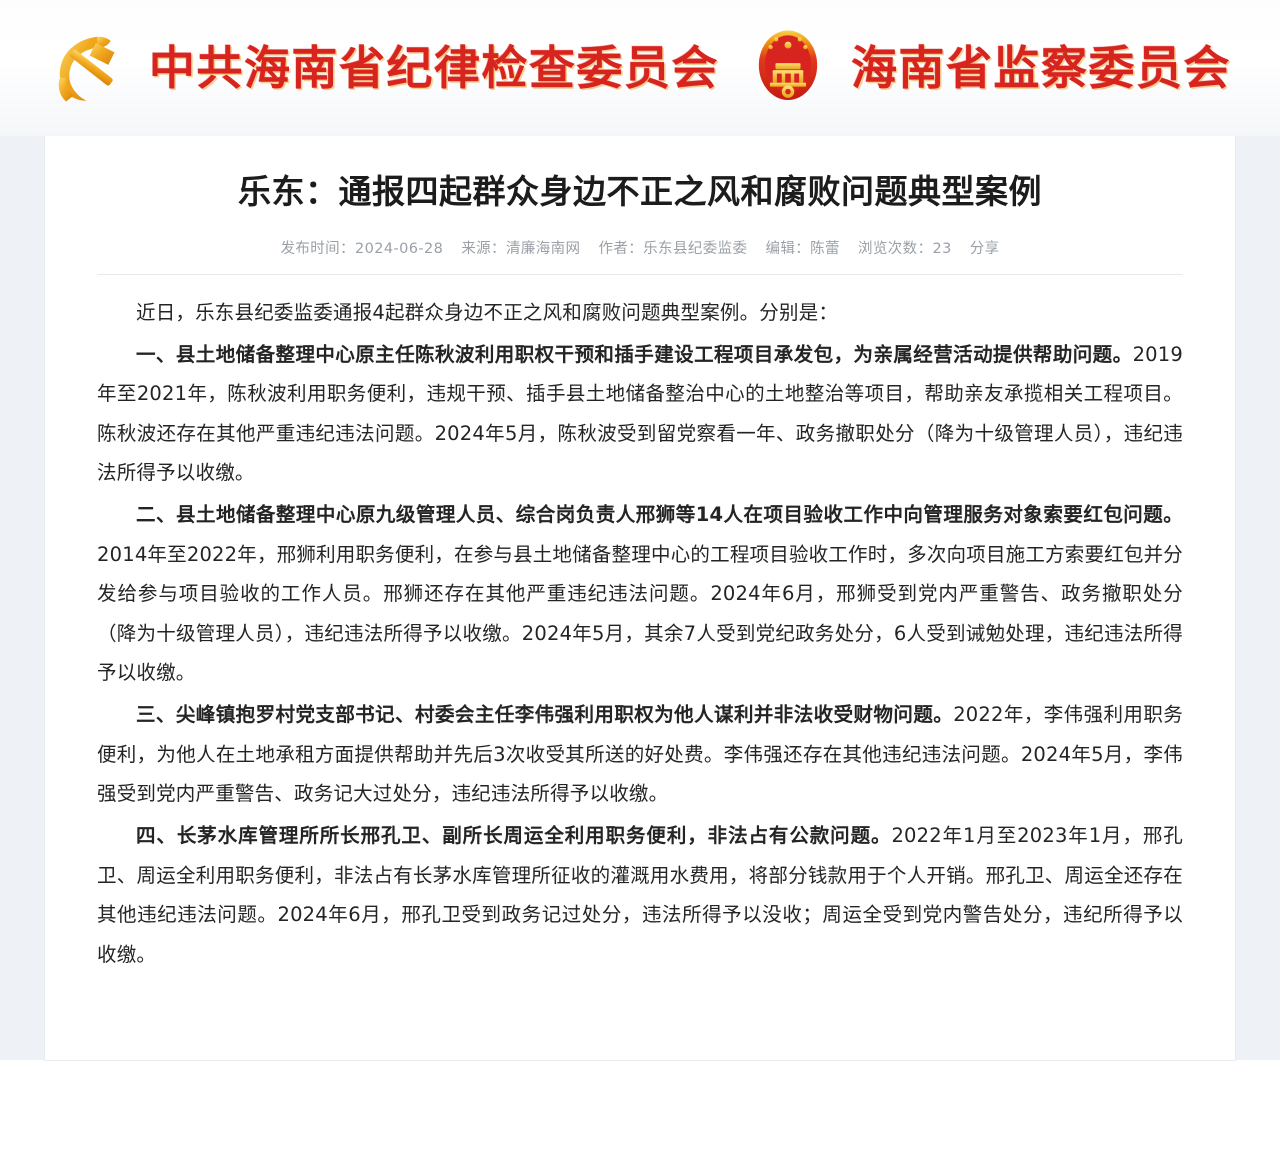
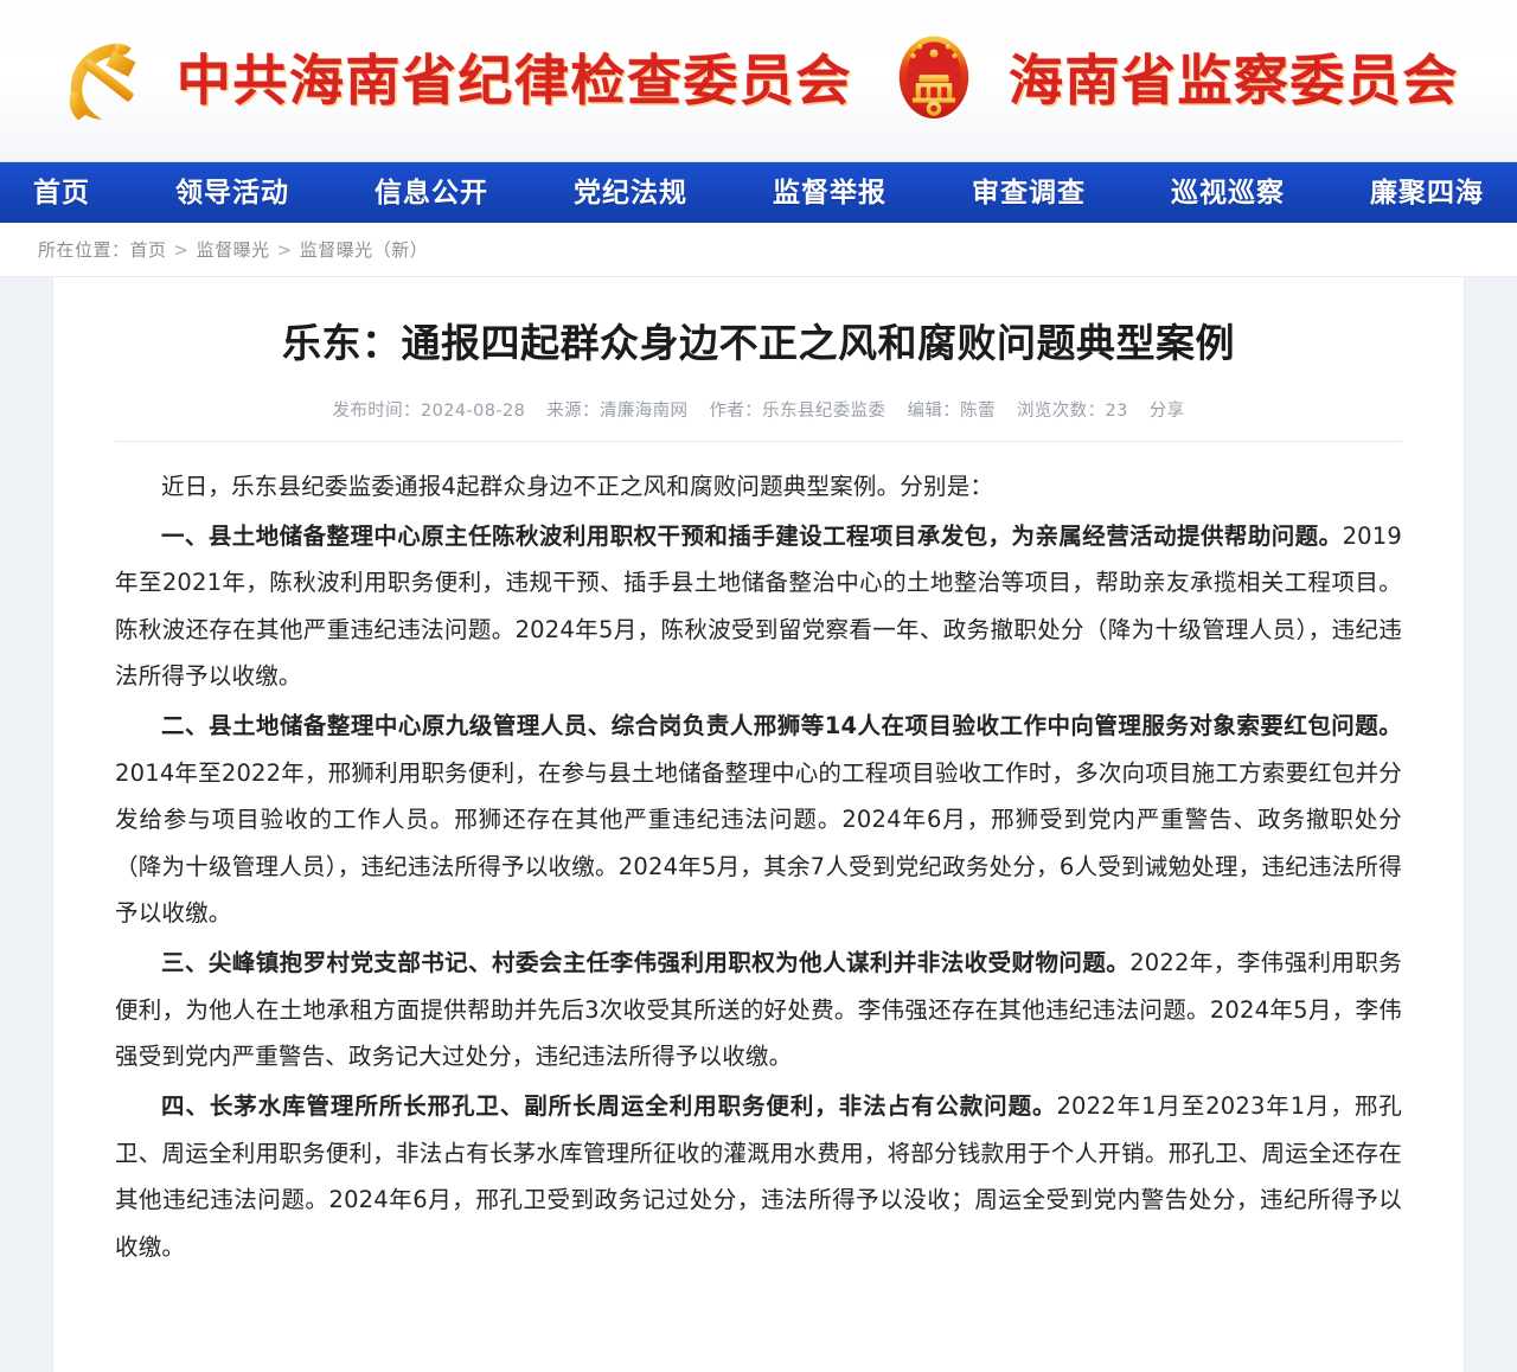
  中共海南省纪律检查委员会
  海南省监察委员会
+ 首页
+ 领导活动
+ 信息公开
+ 党纪法规
+ 监督举报
+ 审查调查
+ 巡视巡察
+ 廉聚四海
+ 所在位置：首页 > 监督曝光 > 监督曝光（新）
  乐东：通报四起群众身边不正之风和腐败问题典型案例
- 发布时间：2024-06-28 来源：清廉海南网 作者：乐东县纪委监委 编辑：陈蕾 浏览次数：23 分享
+ 发布时间：2024-08-28 来源：清廉海南网 作者：乐东县纪委监委 编辑：陈蕾 浏览次数：23 分享
  近日，乐东县纪委监委通报4起群众身边不正之风和腐败问题典型案例。分别是：
  一、县土地储备整理中心原主任陈秋波利用职权干预和插手建设工程项目承发包，为亲属经营活动提供帮助问题。2019年至2021年，陈秋波利用职务便利，违规干预、插手县土地储备整治中心的土地整治等项目，帮助亲友承揽相关工程项目。陈秋波还存在其他严重违纪违法问题。2024年5月，陈秋波受到留党察看一年、政务撤职处分（降为十级管理人员），违纪违法所得予以收缴。
  二、县土地储备整理中心原九级管理人员、综合岗负责人邢狮等14人在项目验收工作中向管理服务对象索要红包问题。2014年至2022年，邢狮利用职务便利，在参与县土地储备整理中心的工程项目验收工作时，多次向项目施工方索要红包并分发给参与项目验收的工作人员。邢狮还存在其他严重违纪违法问题。2024年6月，邢狮受到党内严重警告、政务撤职处分（降为十级管理人员），违纪违法所得予以收缴。2024年5月，其余7人受到党纪政务处分，6人受到诫勉处理，违纪违法所得予以收缴。
  三、尖峰镇抱罗村党支部书记、村委会主任李伟强利用职权为他人谋利并非法收受财物问题。2022年，李伟强利用职务便利，为他人在土地承租方面提供帮助并先后3次收受其所送的好处费。李伟强还存在其他违纪违法问题。2024年5月，李伟强受到党内严重警告、政务记大过处分，违纪违法所得予以收缴。
  四、长茅水库管理所所长邢孔卫、副所长周运全利用职务便利，非法占有公款问题。2022年1月至2023年1月，邢孔卫、周运全利用职务便利，非法占有长茅水库管理所征收的灌溉用水费用，将部分钱款用于个人开销。邢孔卫、周运全还存在其他违纪违法问题。2024年6月，邢孔卫受到政务记过处分，违法所得予以没收；周运全受到党内警告处分，违纪所得予以收缴。
